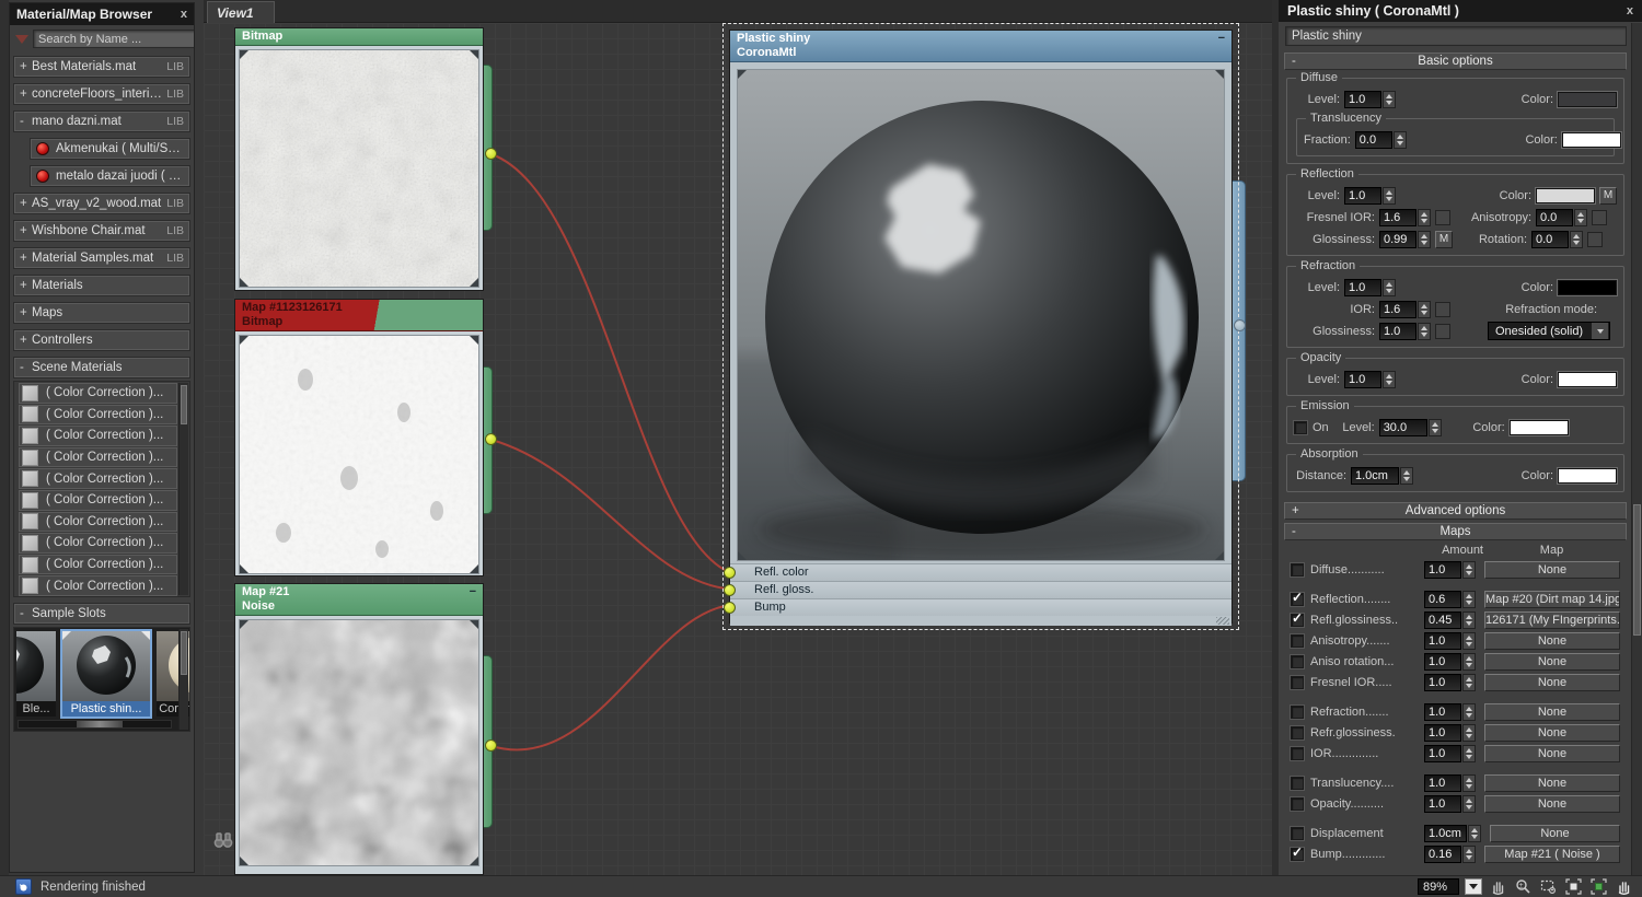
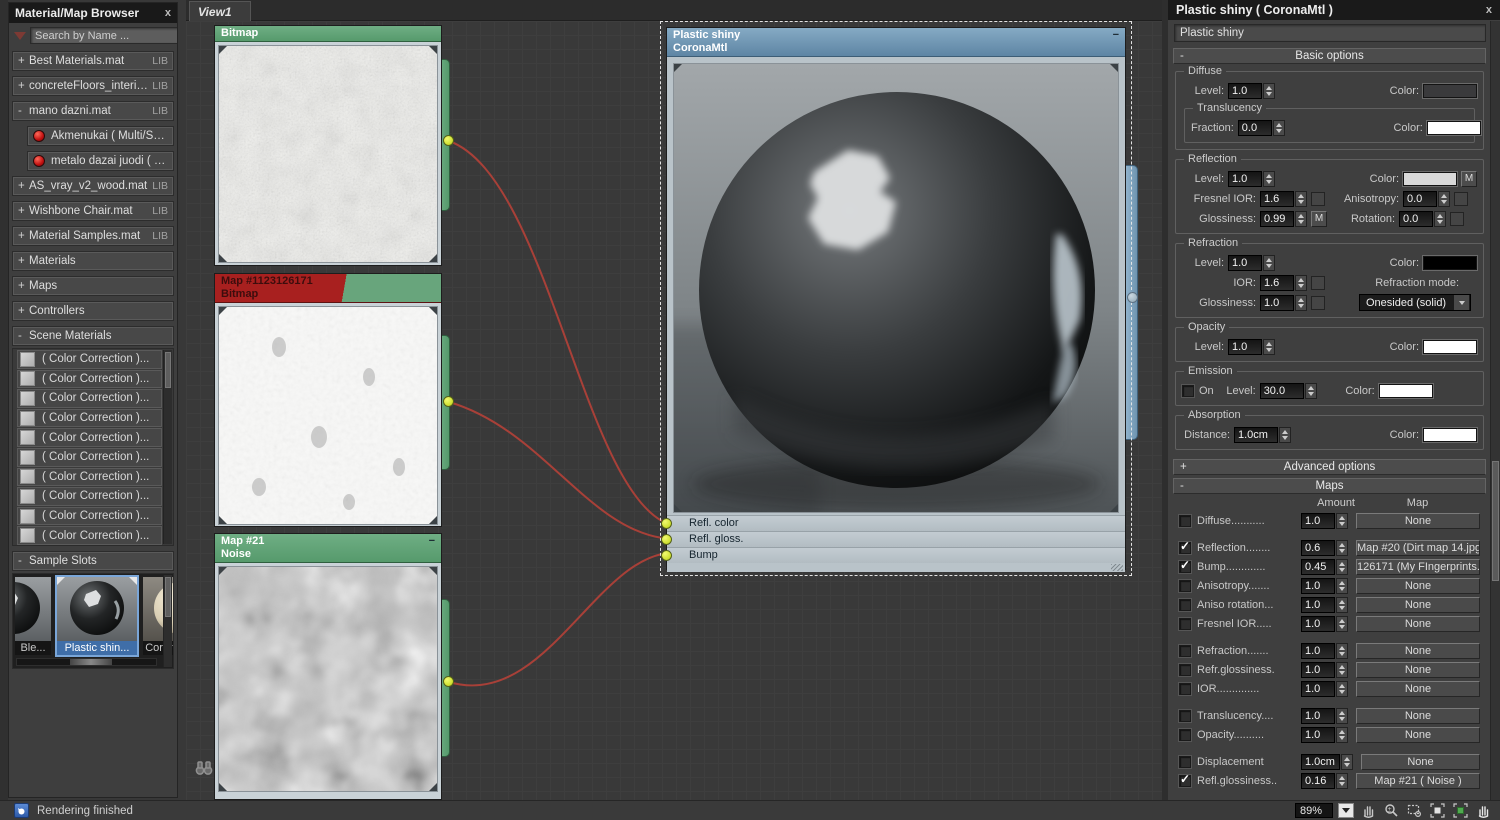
  Material/Map Browser
  x
  Search by Name ...
  +
  Best Materials.mat
  LIB
  +
  concreteFloors_interio...
  LIB
  -
  mano dazni.mat
  LIB
  Akmenukai ( Multi/Su...
  metalo dazai juodi ( M.
  +
  AS_vray_v2_wood.mat
  LIB
  +
  Wishbone Chair.mat
  LIB
  +
  Material Samples.mat
  LIB
  +
  Materials
  +
  Maps
  +
  Controllers
  -
  Scene Materials
  ( Color Correction )...
  ( Color Correction )...
  ( Color Correction )...
  ( Color Correction )...
  ( Color Correction )...
  ( Color Correction )...
  ( Color Correction )...
  ( Color Correction )...
  ( Color Correction )...
  ( Color Correction )...
  -
  Sample Slots
  Ble...
  Plastic shin...
  View1
  Bitmap
  Map #1123126171
  Bitmap
  Map #21
  Noise
  −
  Plastic shiny
  CoronaMtl
  −
  Refl. color
  Refl. gloss.
  Bump
  Plastic shiny ( CoronaMtl )
  x
  Plastic shiny
  -
  Basic options
  Diffuse
  Level:
  1.0
  Color:
  Translucency
  Fraction:
  0.0
  Color:
  Reflection
  Level:
  1.0
  Color:
  M
  Fresnel IOR:
  1.6
  Anisotropy:
  0.0
  Glossiness:
  0.99
  M
  Rotation:
  0.0
  Refraction
  Level:
  1.0
  Color:
  IOR:
  1.6
  Refraction mode:
  Glossiness:
  1.0
  Onesided (solid)
  Opacity
  Level:
  1.0
  Color:
  Emission
  On
  Level:
  30.0
  Color:
  Absorption
  Distance:
  1.0cm
  Color:
  +
  Advanced options
  -
  Maps
  Amount
  Map
  Diffuse...........
  1.0
  None
  ✓
  Reflection........
  0.6
  Map #20 (Dirt map 14.jpg
  ✓
- Refl.glossiness..
+ Bump.............
  0.45
  126171 (My FIngerprints.
  Anisotropy.......
  1.0
  None
  Aniso rotation...
  1.0
  None
  Fresnel IOR.....
  1.0
  None
  Refraction.......
  1.0
  None
  Refr.glossiness.
  1.0
  None
  IOR..............
  1.0
  None
  Translucency....
  1.0
  None
  Opacity..........
  1.0
  None
  Displacement
  1.0cm
  None
  ✓
- Bump.............
+ Refl.glossiness..
  0.16
  Map #21 ( Noise )
  Rendering finished
  89%
